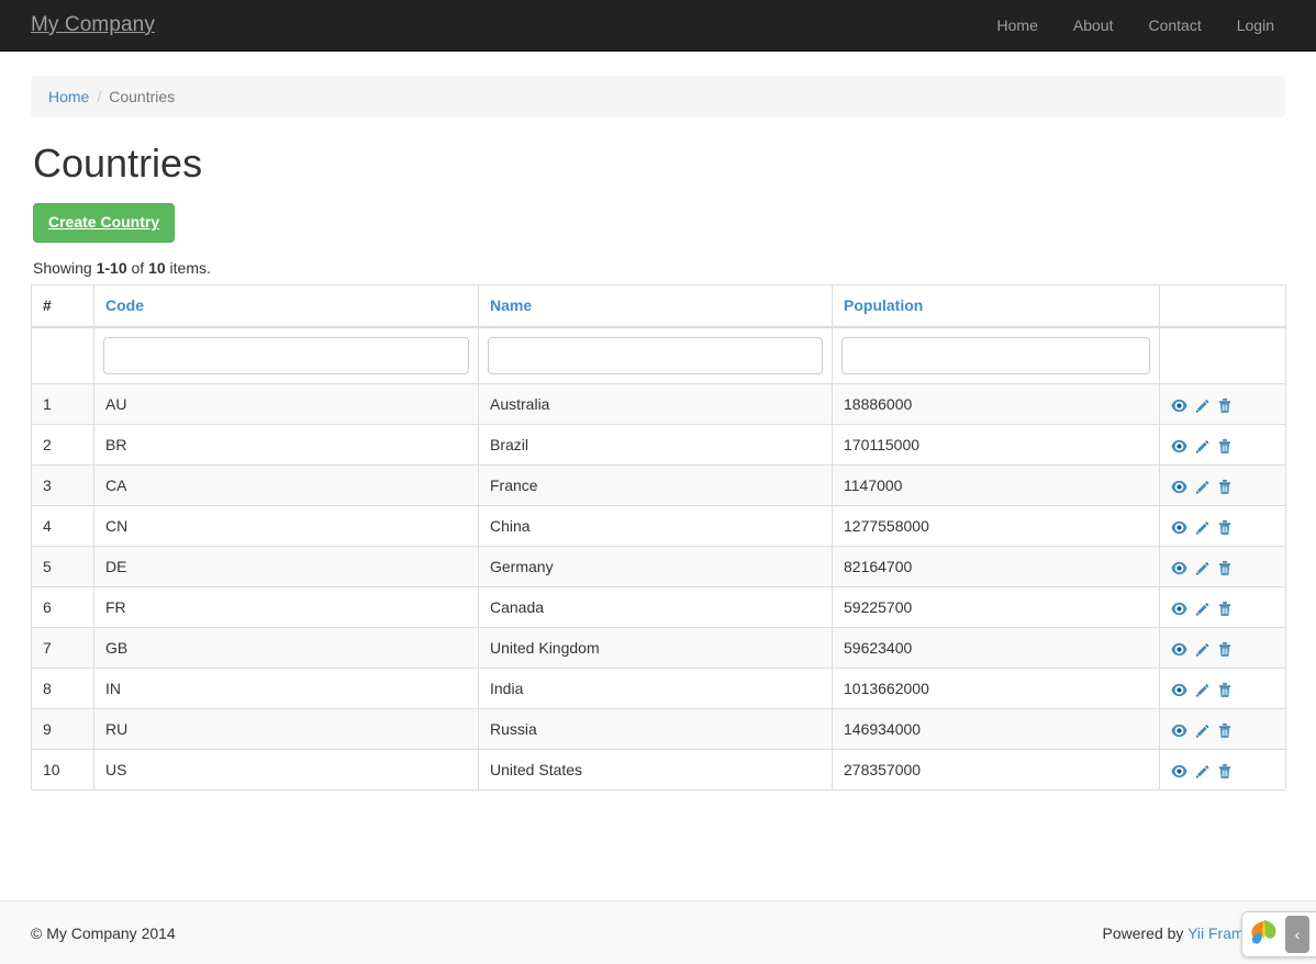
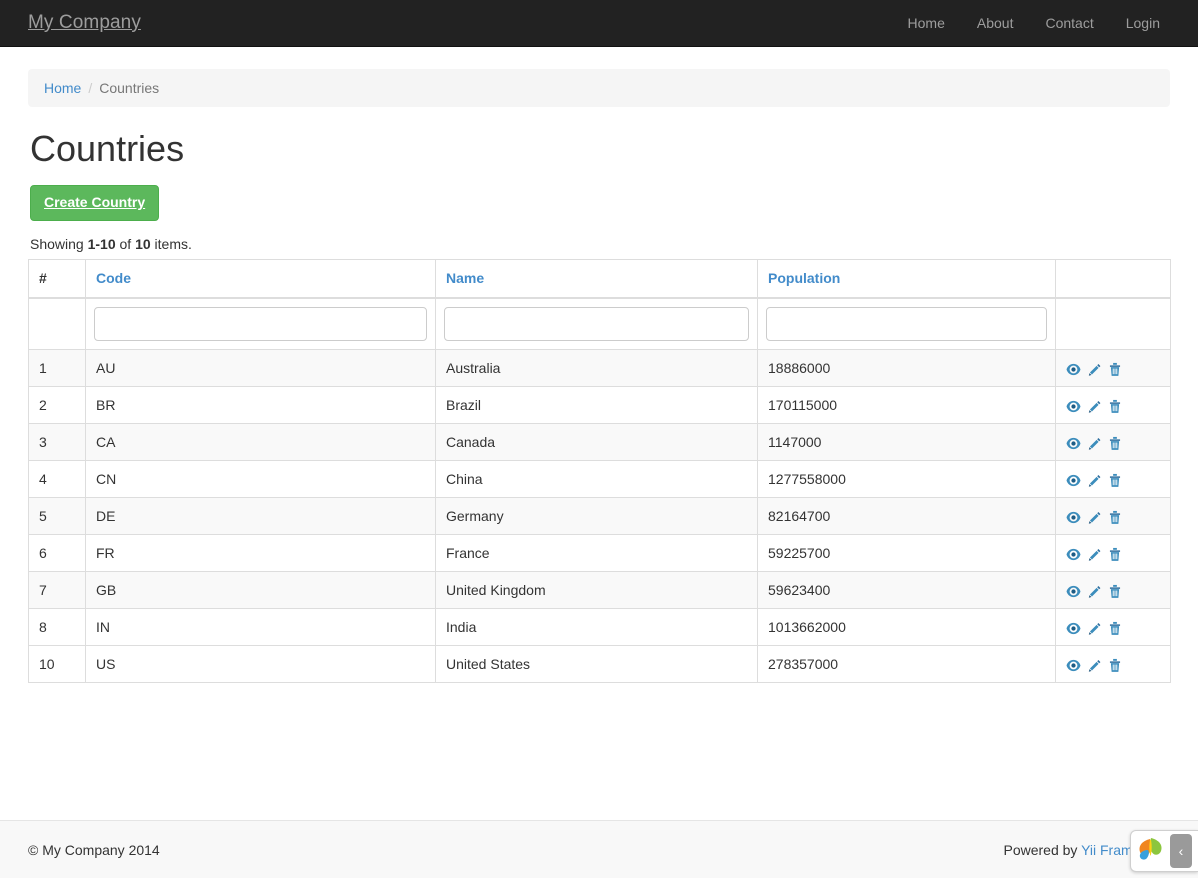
  My Company
  Home
  About
  Contact
  Login
  Home
  /
  Countries
  Countries
  Create Country
  Showing 1-10 of 10 items.
  #	Code	Name	Population
  1	AU	Australia	18886000
  2	BR	Brazil	170115000
- 3	CA	France	1147000
+ 3	CA	Canada	1147000
  4	CN	China	1277558000
  5	DE	Germany	82164700
- 6	FR	Canada	59225700
+ 6	FR	France	59225700
  7	GB	United Kingdom	59623400
  8	IN	India	1013662000
- 9	RU	Russia	146934000
  10	US	United States	278357000
  © My Company 2014
  Powered by Yii Fram
  ‹
